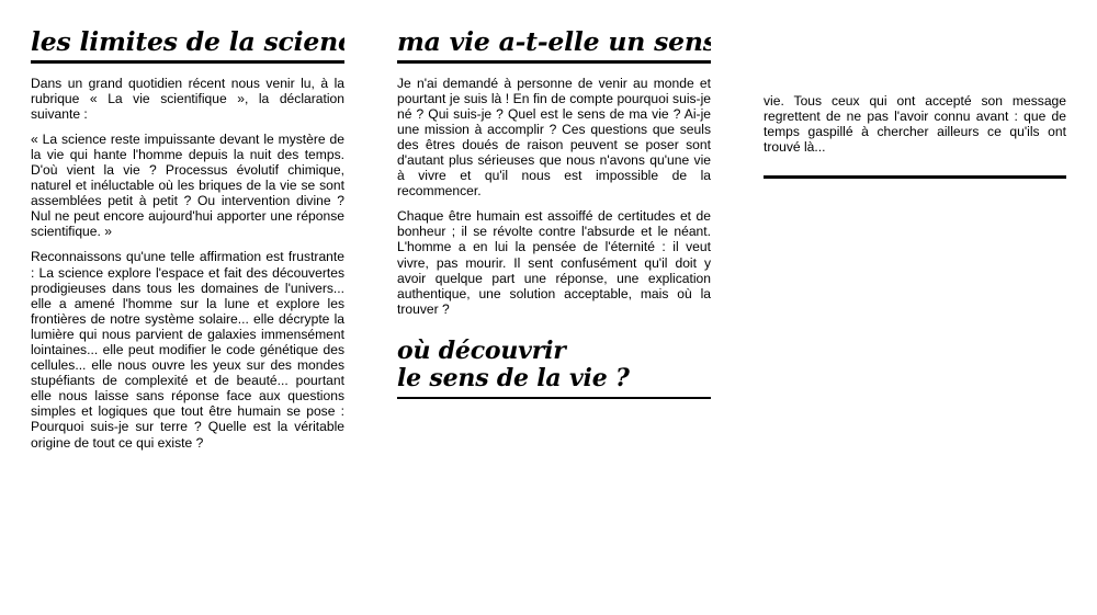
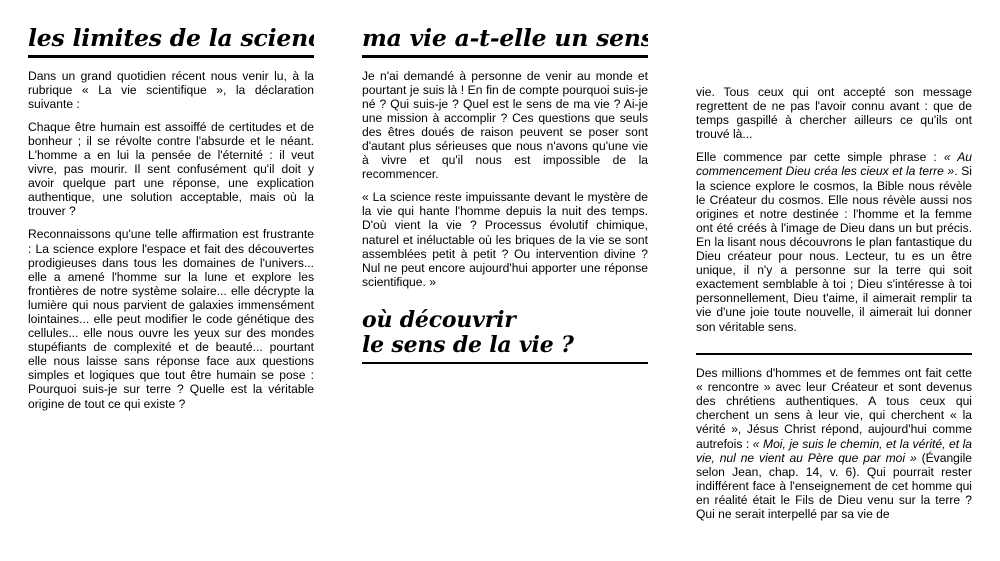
  les limites de la scien
  Dans un grand quotidien récent nous venir lu, à la rubrique « La vie scientifique », la déclaration suivante :
- « La science reste impuissante devant le mystère de la vie qui hante l'homme depuis la nuit des temps. D'où vient la vie ? Processus évolutif chimique, naturel et inéluctable où les briques de la vie se sont assemblées petit à petit ? Ou intervention divine ? Nul ne peut encore aujourd'hui apporter une réponse scientifique. »
+ Chaque être humain est assoiffé de certitudes et de bonheur ; il se révolte contre l'absurde et le néant. L'homme a en lui la pensée de l'éternité : il veut vivre, pas mourir. Il sent confusément qu'il doit y avoir quelque part une réponse, une explication authentique, une solution acceptable, mais où la trouver ?
  Reconnaissons qu'une telle affirmation est frustrante : La science explore l'espace et fait des découvertes prodigieuses dans tous les domaines de l'univers... elle a amené l'homme sur la lune et explore les frontières de notre système solaire... elle décrypte la lumière qui nous parvient de galaxies immensément lointaines... elle peut modifier le code génétique des cellules... elle nous ouvre les yeux sur des mondes stupéfiants de complexité et de beauté... pourtant elle nous laisse sans réponse face aux questions simples et logiques que tout être humain se pose : Pourquoi suis-je sur terre ? Quelle est la véritable origine de tout ce qui existe ?
  ma vie a-t-elle un sens
  Je n'ai demandé à personne de venir au monde et pourtant je suis là ! En fin de compte pourquoi suis-je né ? Qui suis-je ? Quel est le sens de ma vie ? Ai-je une mission à accomplir ? Ces questions que seuls des êtres doués de raison peuvent se poser sont d'autant plus sérieuses que nous n'avons qu'une vie à vivre et qu'il nous est impossible de la recommencer.
- Chaque être humain est assoiffé de certitudes et de bonheur ; il se révolte contre l'absurde et le néant. L'homme a en lui la pensée de l'éternité : il veut vivre, pas mourir. Il sent confusément qu'il doit y avoir quelque part une réponse, une explication authentique, une solution acceptable, mais où la trouver ?
+ « La science reste impuissante devant le mystère de la vie qui hante l'homme depuis la nuit des temps. D'où vient la vie ? Processus évolutif chimique, naturel et inéluctable où les briques de la vie se sont assemblées petit à petit ? Ou intervention divine ? Nul ne peut encore aujourd'hui apporter une réponse scientifique. »
  où découvrir
  le sens de la vie ?
  vie. Tous ceux qui ont accepté son message regrettent de ne pas l'avoir connu avant : que de temps gaspillé à chercher ailleurs ce qu'ils ont trouvé là...
+ Elle commence par cette simple phrase : « Au commencement Dieu créa les cieux et la terre ». Si la science explore le cosmos, la Bible nous révèle le Créateur du cosmos. Elle nous révèle aussi nos origines et notre destinée : l'homme et la femme ont été créés à l'image de Dieu dans un but précis. En la lisant nous découvrons le plan fantastique du Dieu créateur pour nous. Lecteur, tu es un être unique, il n'y a personne sur la terre qui soit exactement semblable à toi ; Dieu s'intéresse à toi personnellement, Dieu t'aime, il aimerait remplir ta vie d'une joie toute nouvelle, il aimerait lui donner son véritable sens.
+ Des millions d'hommes et de femmes ont fait cette « rencontre » avec leur Créateur et sont devenus des chrétiens authentiques. A tous ceux qui cherchent un sens à leur vie, qui cherchent « la vérité », Jésus Christ répond, aujourd'hui comme autrefois : « Moi, je suis le chemin, et la vérité, et la vie, nul ne vient au Père que par moi » (Évangile selon Jean, chap. 14, v. 6). Qui pourrait rester indifférent face à l'enseignement de cet homme qui en réalité était le Fils de Dieu venu sur la terre ? Qui ne serait interpellé par sa vie de
